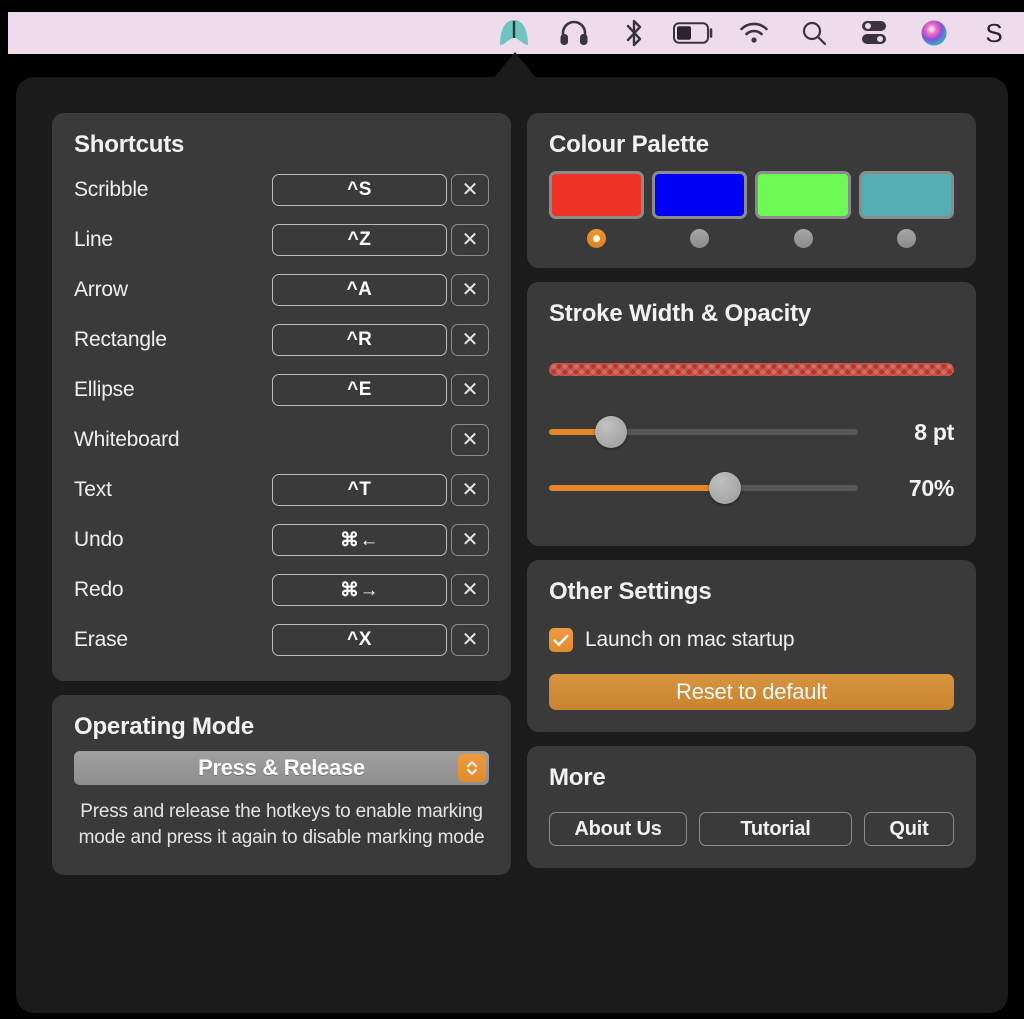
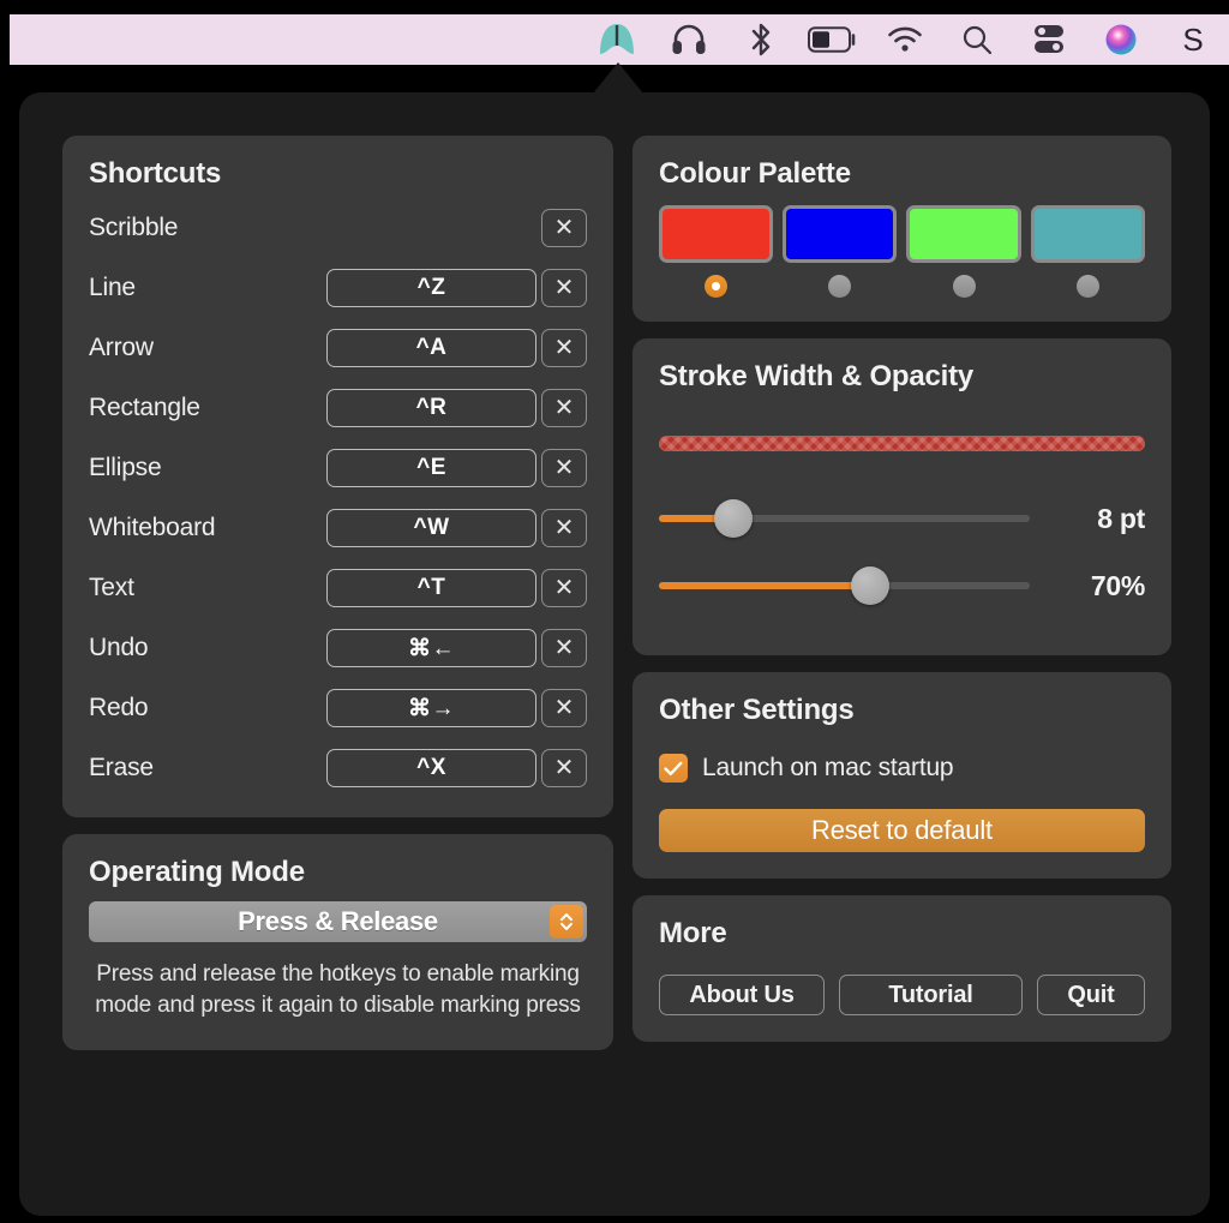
  S
  Shortcuts
  Scribble
- ^S
  ✕
  Line
  ^Z
  ✕
  Arrow
  ^A
  ✕
  Rectangle
  ^R
  ✕
  Ellipse
  ^E
  ✕
  Whiteboard
+ ^W
  ✕
  Text
  ^T
  ✕
  Undo
  ⌘←
  ✕
  Redo
  ⌘→
  ✕
  Erase
  ^X
  ✕
  Operating Mode
  Press & Release
- Press and release the hotkeys to enable marking mode and press it again to disable marking mode
+ Press and release the hotkeys to enable marking mode and press it again to disable marking press
  Colour Palette
  Stroke Width & Opacity
  8 pt
  70%
  Other Settings
  Launch on mac startup
  Reset to default
  More
  About Us
  Tutorial
  Quit
